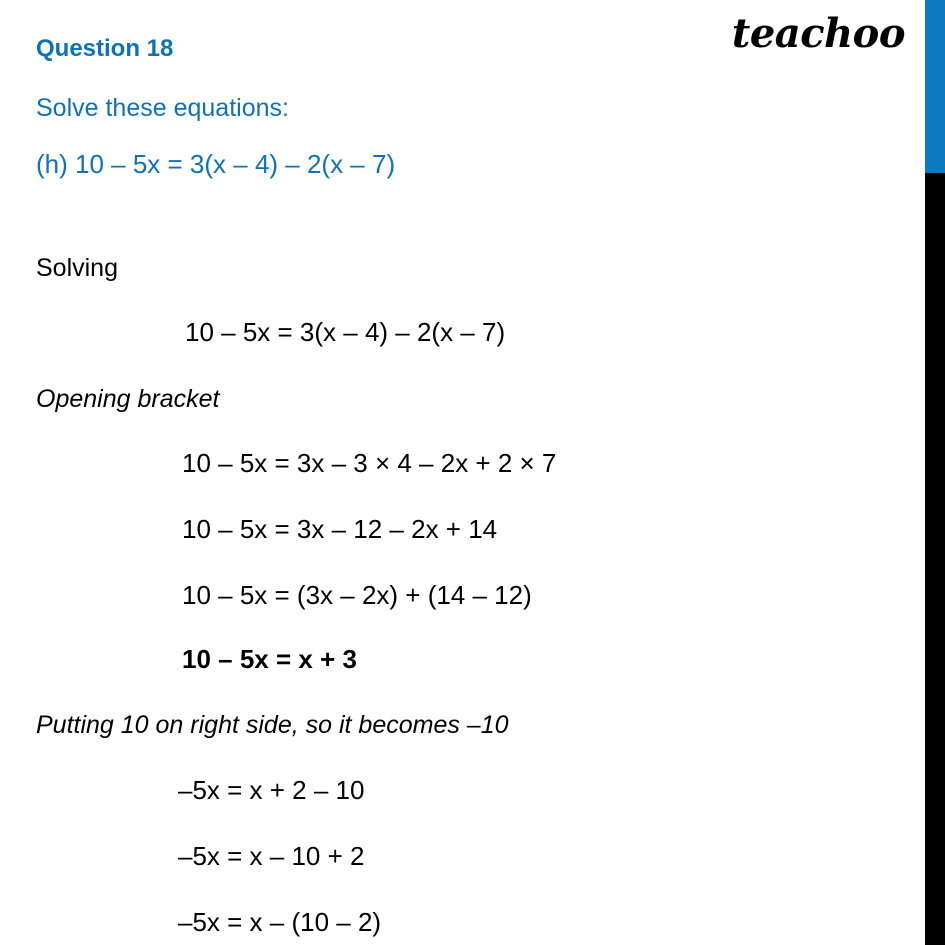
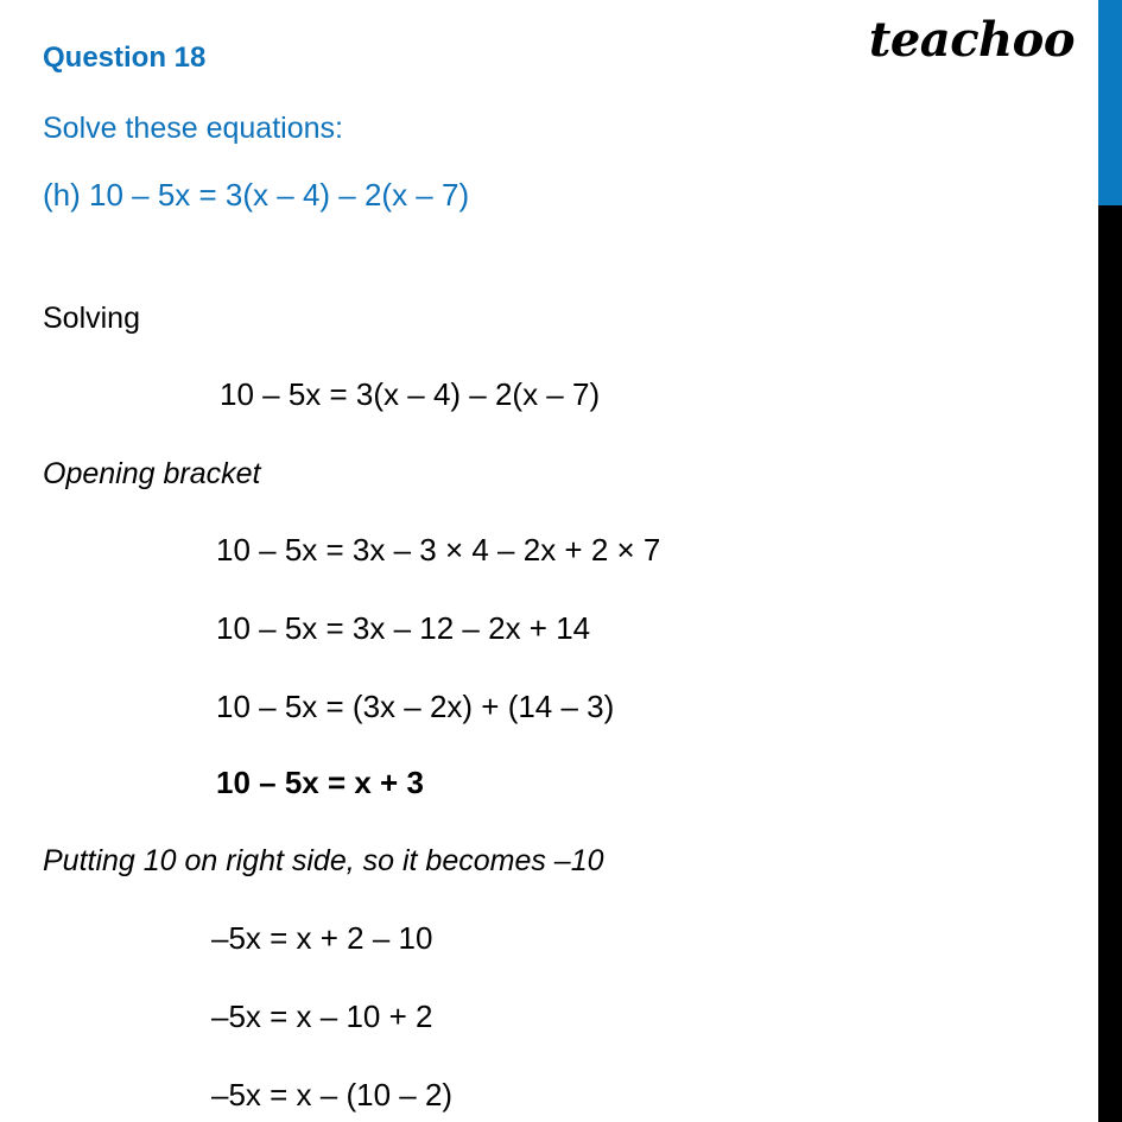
  teachoo
  Question 18
  Solve these equations:
  (h) 10 – 5x = 3(x – 4) – 2(x – 7)
  Solving
  10 – 5x = 3(x – 4) – 2(x – 7)
  Opening bracket
  10 – 5x = 3x – 3 × 4 – 2x + 2 × 7
  10 – 5x = 3x – 12 – 2x + 14
- 10 – 5x = (3x – 2x) + (14 – 12)
+ 10 – 5x = (3x – 2x) + (14 – 3)
  10 – 5x = x + 3
  Putting 10 on right side, so it becomes –10
  –5x = x + 2 – 10
  –5x = x – 10 + 2
  –5x = x – (10 – 2)
